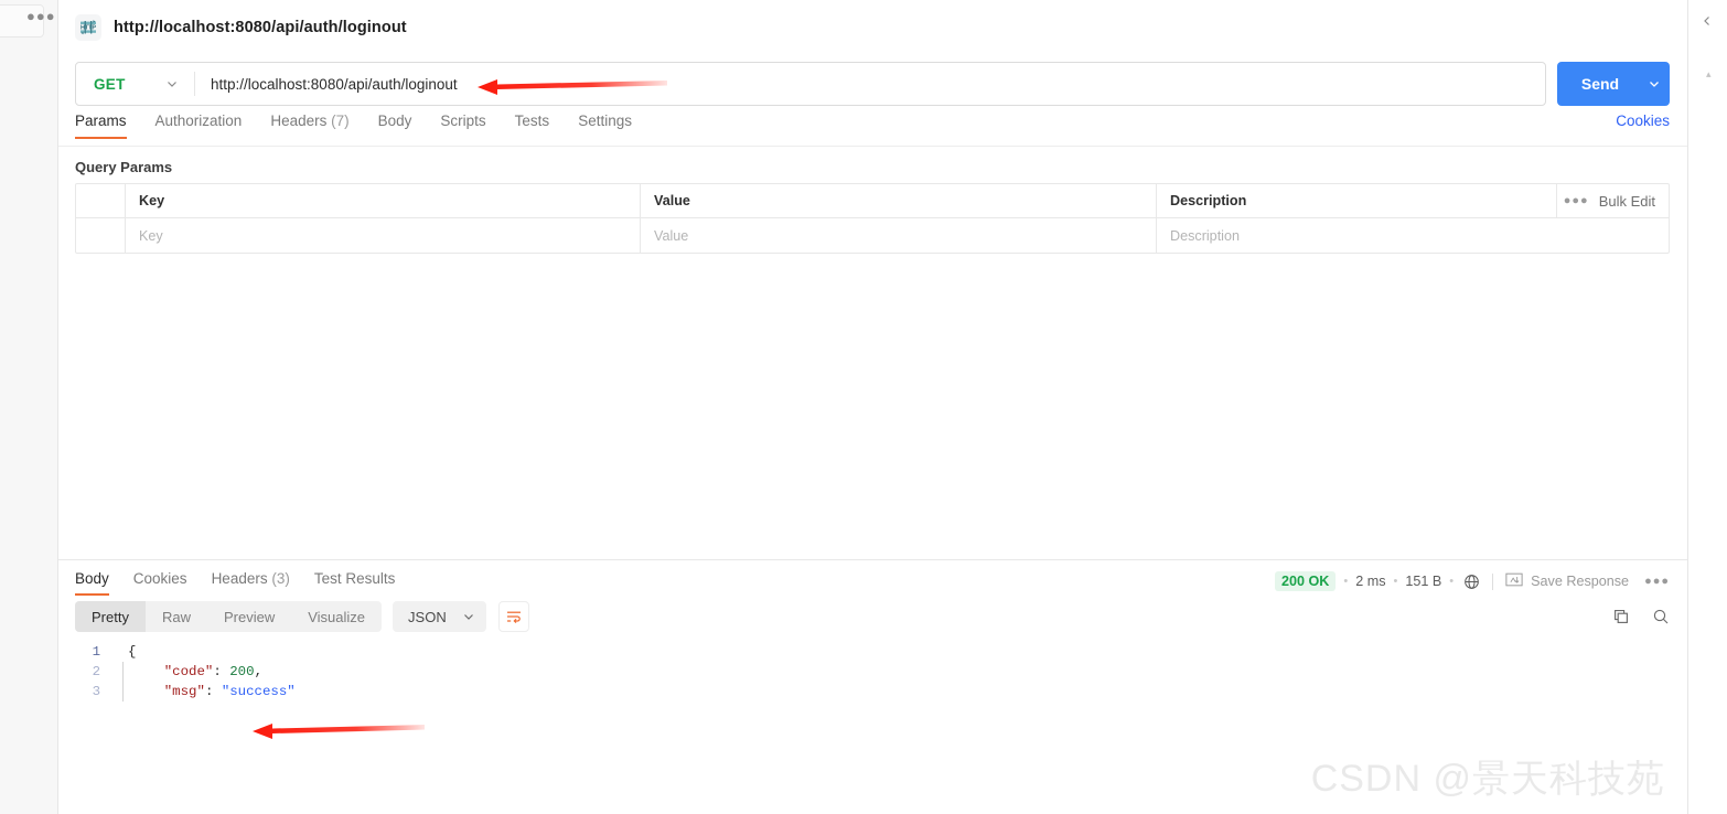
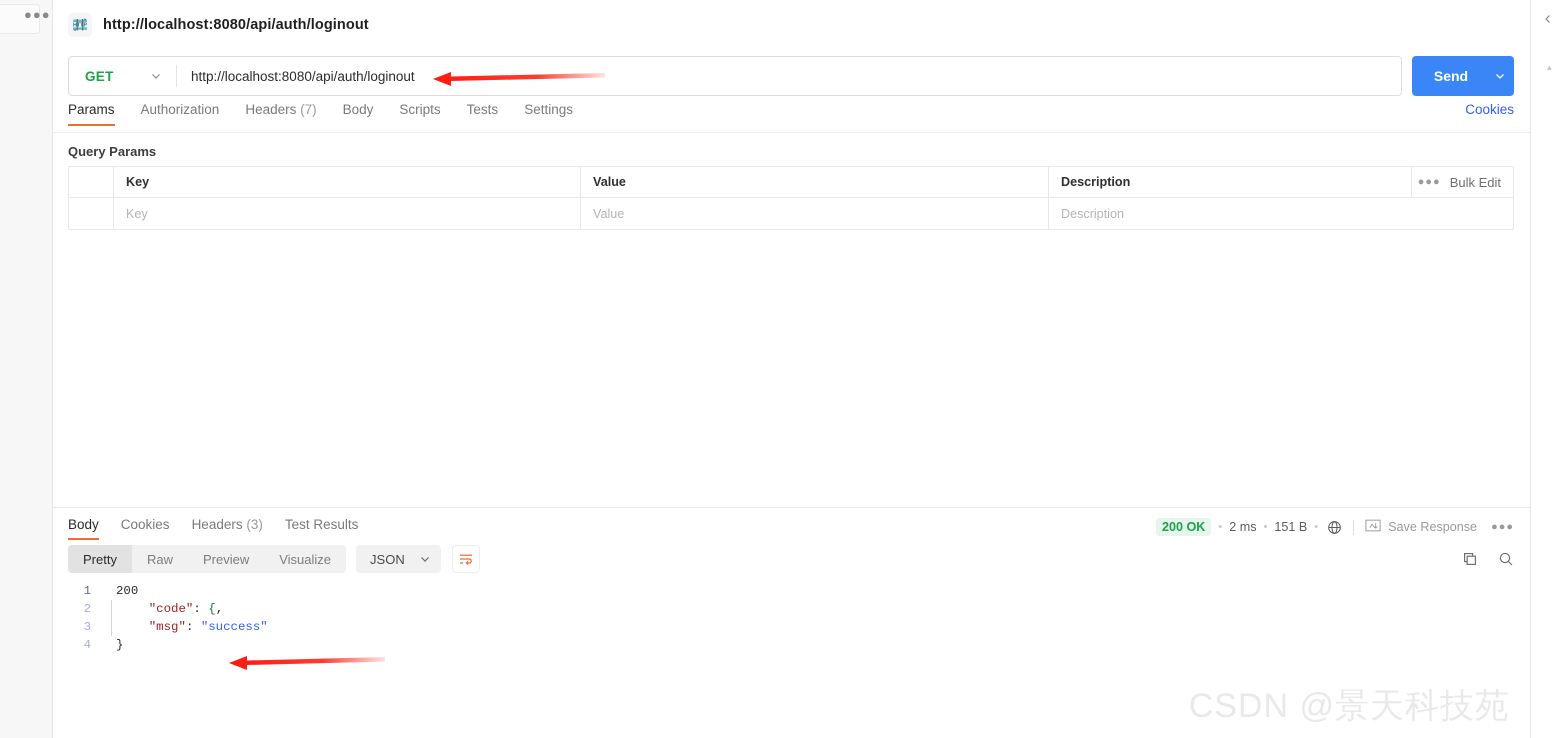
  ●●●
  http://localhost:8080/api/auth/loginout
  GET
  http://localhost:8080/api/auth/loginout
  Send
  Params
  Authorization
  Headers (7)
  Body
  Scripts
  Tests
  Settings
  Cookies
  Query Params
  Key
  Value
  Description
  ●●●
  Bulk Edit
  Key
  Value
  Description
  Body
  Cookies
  Headers (3)
  Test Results
  200 OK
  •
  2 ms
  •
  151 B
  •
  Save Response
  ●●●
  Pretty
  Raw
  Preview
  Visualize
  JSON
  1
- {
+ 200
  2
  "code"
  :
- 200
+ {
  ,
  3
  "msg"
  :
  "success"
+ 4
+ }
  ▴
